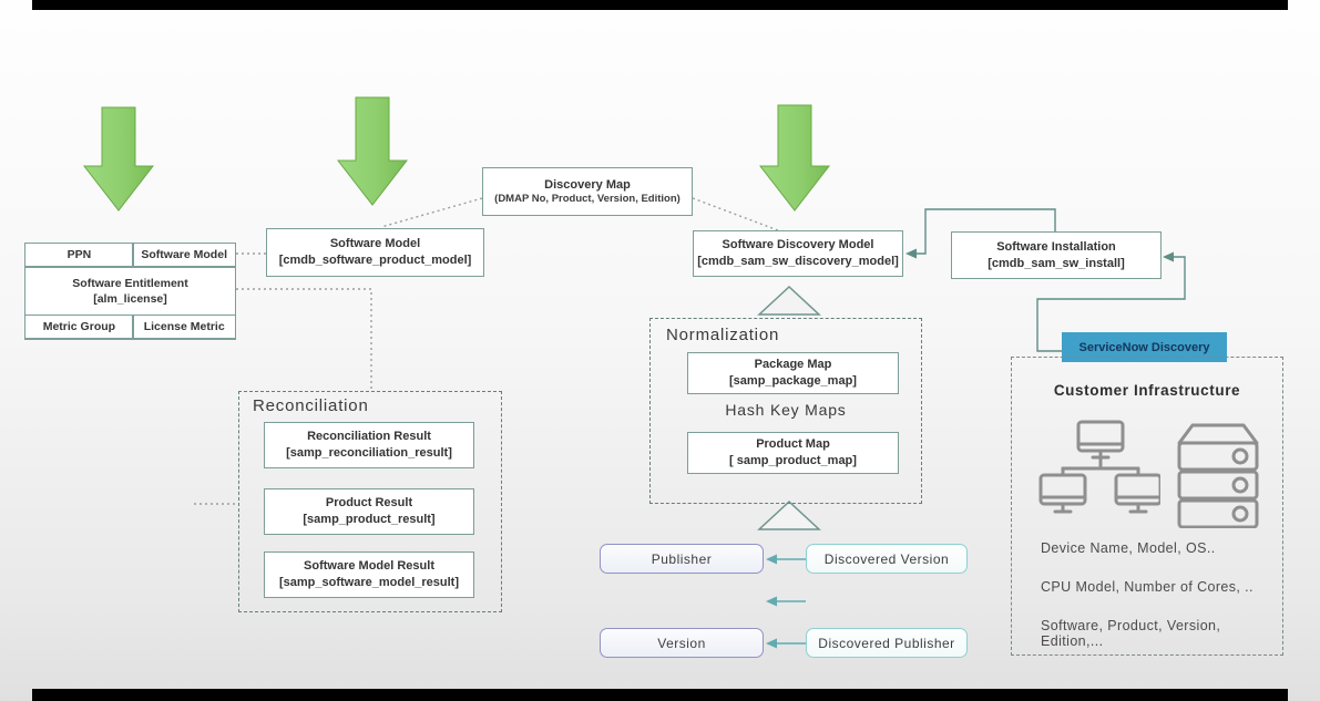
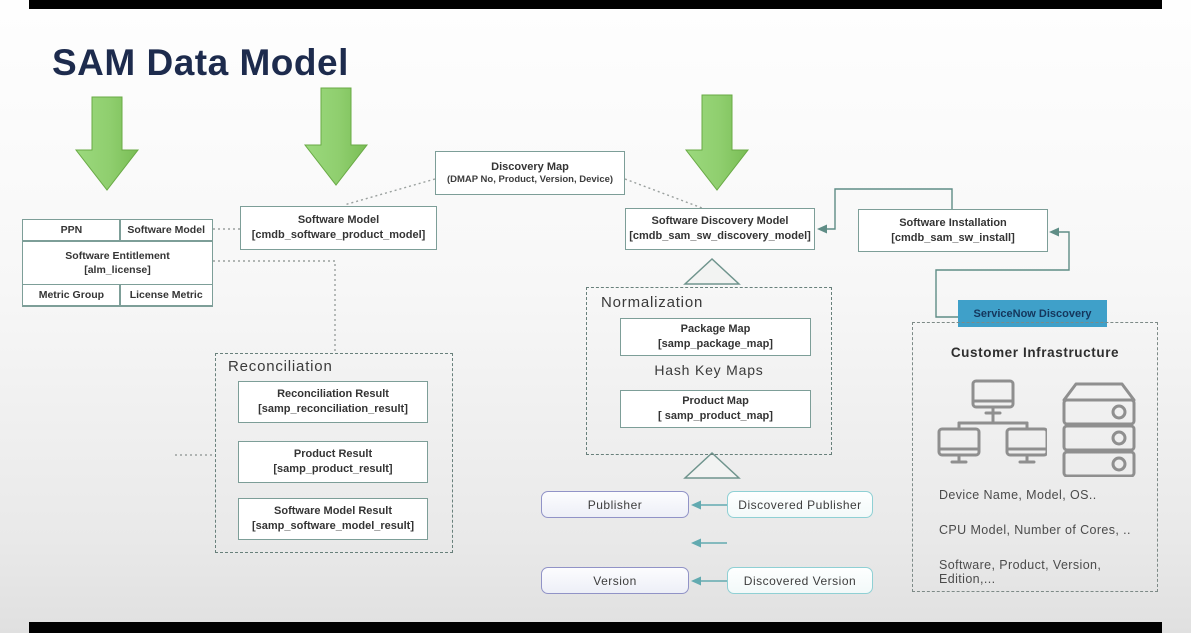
+ SAM Data Model
  PPN
  Software Model
  Software Entitlement
  [alm_license]
  Metric Group
  License Metric
  Software Model
  [cmdb_software_product_model]
  Discovery Map
- (DMAP No, Product, Version, Edition)
+ (DMAP No, Product, Version, Device)
  Software Discovery Model
  [cmdb_sam_sw_discovery_model]
  Software Installation
  [cmdb_sam_sw_install]
  Normalization
  Package Map
  [samp_package_map]
  Hash Key Maps
  Product Map
  [ samp_product_map]
  Reconciliation
  Reconciliation Result
  [samp_reconciliation_result]
  Product Result
  [samp_product_result]
  Software Model Result
  [samp_software_model_result]
  Publisher
- Discovered Version
+ Discovered Publisher
  Version
- Discovered Publisher
+ Discovered Version
  ServiceNow Discovery
  Customer Infrastructure
  Device Name, Model, OS..
  CPU Model, Number of Cores, ..
  Software, Product, Version, Edition,...
